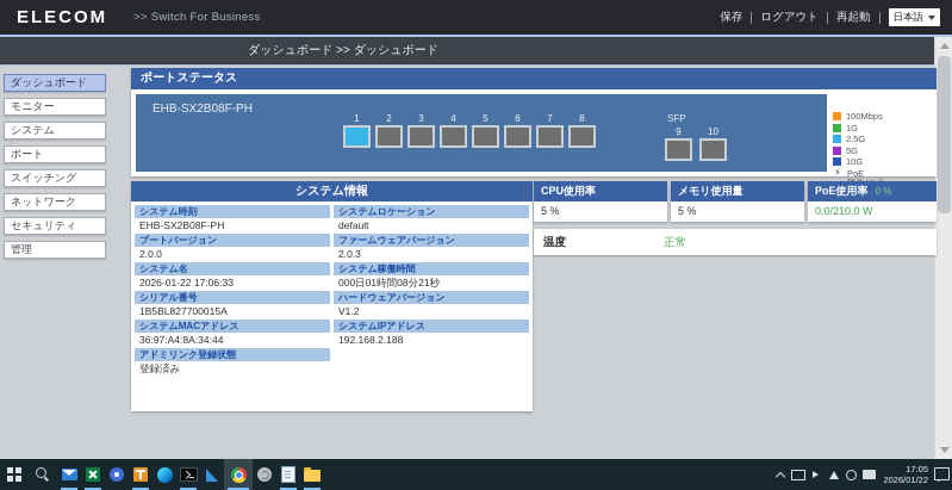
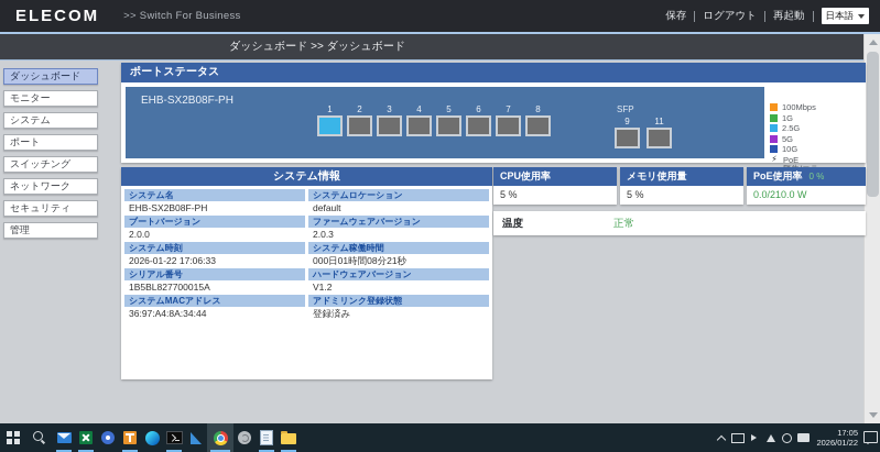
  ELECOM
  >> Switch For Business
  保存
  ログアウト
  再起動
  日本語
  ダッシュボード >> ダッシュボード
  ダッシュボード
  モニター
  システム
  ポート
  スイッチング
  ネットワーク
  セキュリティ
  管理
  ポートステータス
  EHB-SX2B08F-PH
  1
  2
  3
  4
  5
  6
  7
  8
  SFP
  9
- 10
+ 11
  100Mbps
  1G
  2.5G
  5G
  10G
  ⚡
  PoE
  システム情報
- システム時刻
+ システム名
  EHB-SX2B08F-PH
  システムロケーション
  default
  ブートバージョン
  2.0.0
  ファームウェアバージョン
  2.0.3
- システム名
+ システム時刻
  2026-01-22 17:06:33
  システム稼働時間
  000日01時間08分21秒
  シリアル番号
  1B5BL827700015A
  ハードウェアバージョン
  V1.2
  システムMACアドレス
  36:97:A4:8A:34:44
- システムIPアドレス
- 192.168.2.188
  アドミリンク登録状態
  登録済み
  CPU使用率
  5 %
  メモリ使用量
  5 %
  PoE使用率
  0 %
  0.0/210.0 W
  温度
  正常
  17:05
  2026/01/22
